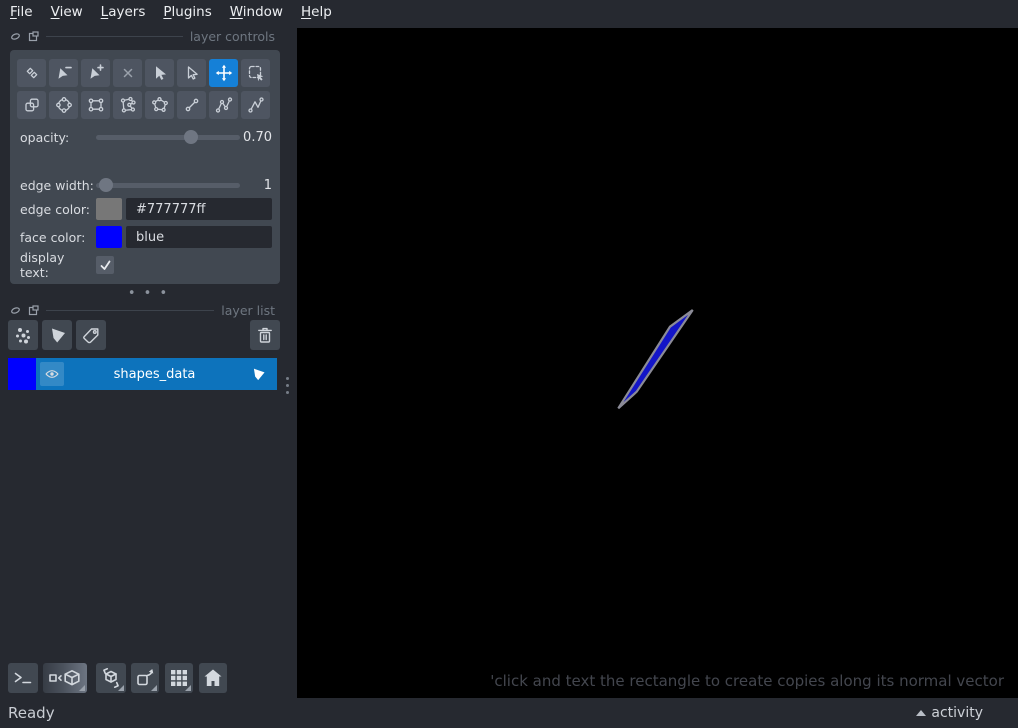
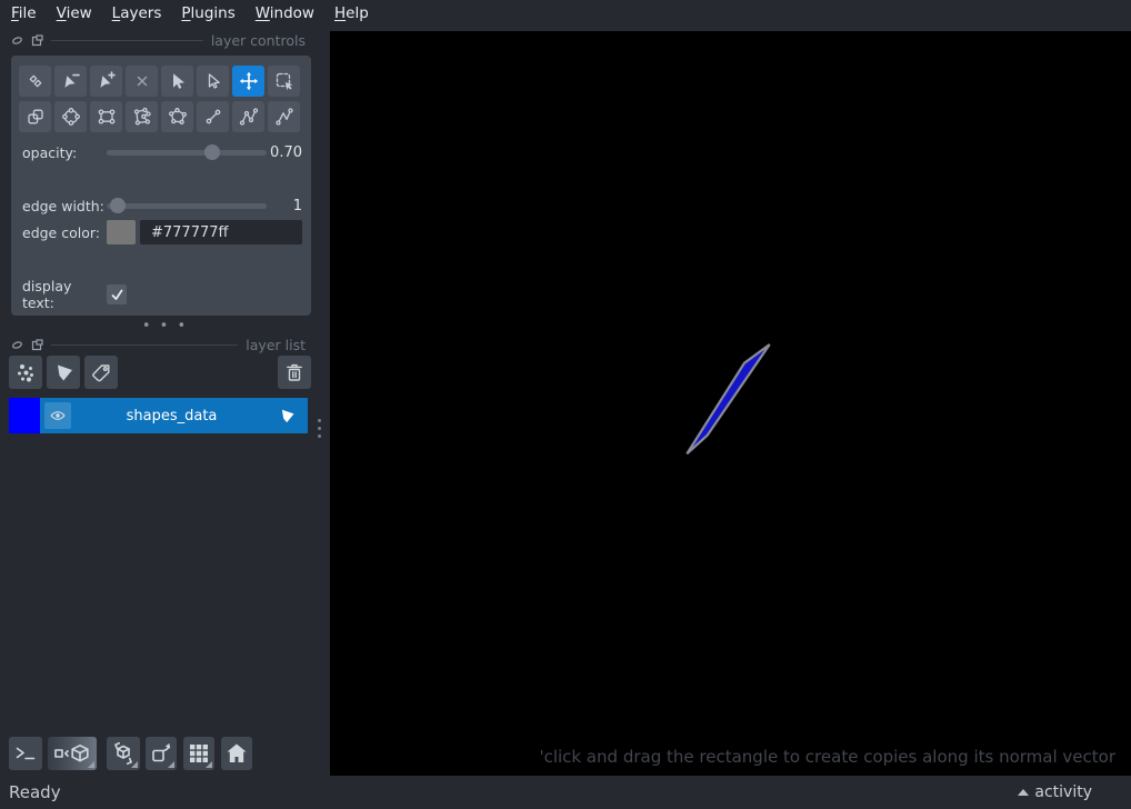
  File
  View
  Layers
  Plugins
  Window
  Help
  layer controls
  opacity:
  0.70
  edge width:
  1
  edge color:
  #777777ff
- face color:
- blue
  display text:
  • • •
  layer list
  shapes_data
- 'click and text the rectangle to create copies along its normal vector
+ 'click and drag the rectangle to create copies along its normal vector
  Ready
  activity
